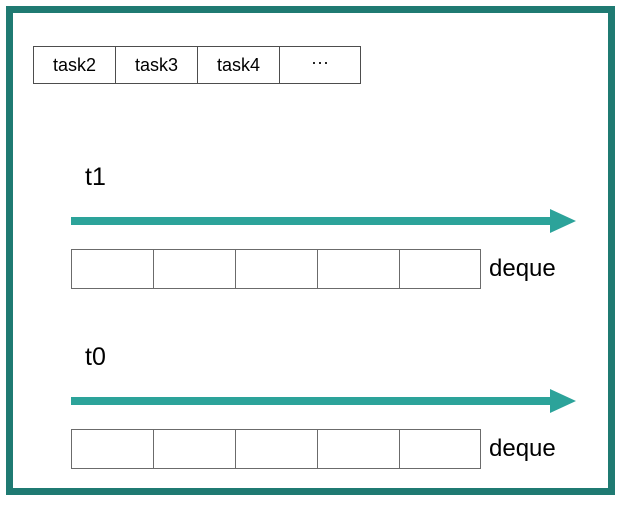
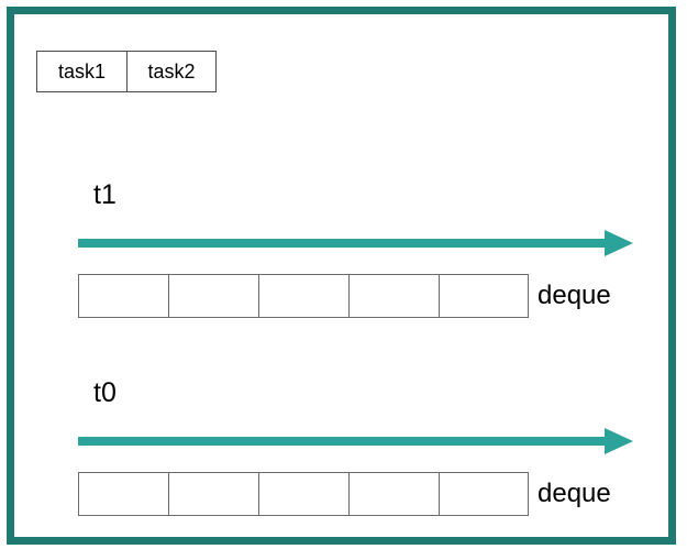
+ task1
  task2
- task3
- task4
- ···
  t1
  deque
  t0
  deque
